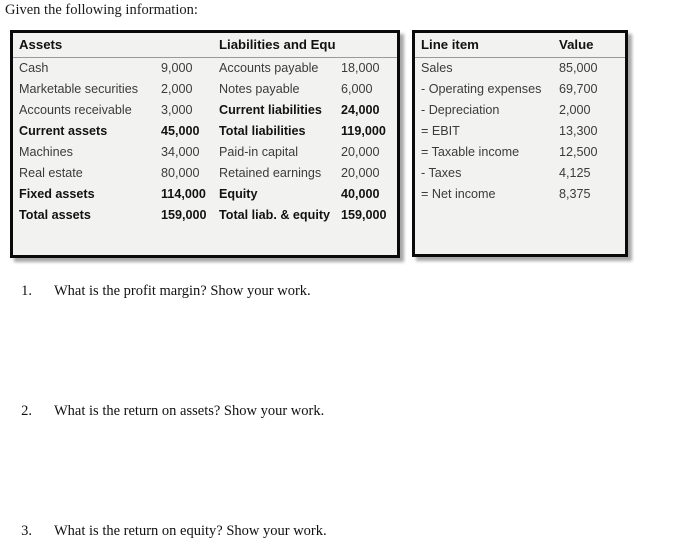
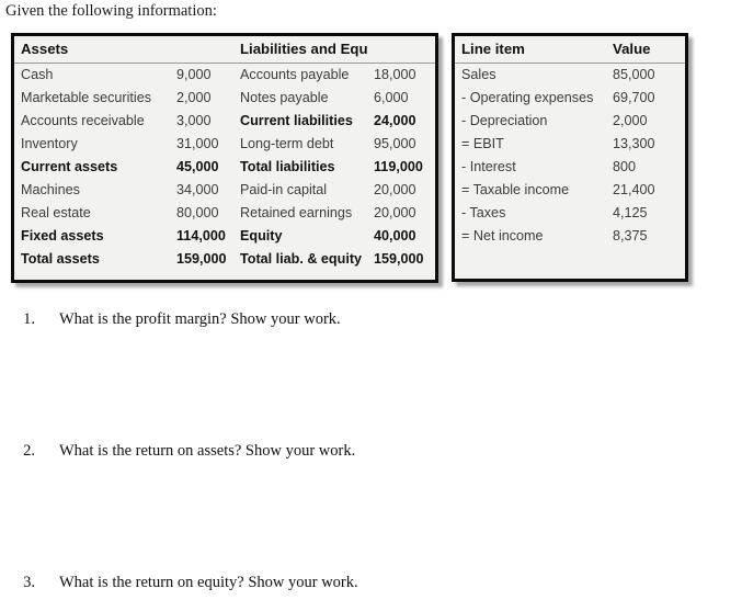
  Given the following information:
  Assets		Liabilities and Equ
  Cash	9,000	Accounts payable	18,000
  Marketable securities	2,000	Notes payable	6,000
  Accounts receivable	3,000	Current liabilities	24,000
+ Inventory	31,000	Long-term debt	95,000
  Current assets	45,000	Total liabilities	119,000
  Machines	34,000	Paid-in capital	20,000
  Real estate	80,000	Retained earnings	20,000
  Fixed assets	114,000	Equity	40,000
  Total assets	159,000	Total liab. & equity	159,000
  Line item	Value
  Sales	85,000
  - Operating expenses	69,700
  - Depreciation	2,000
  = EBIT	13,300
+ - Interest	800
- = Taxable income	12,500
+ = Taxable income	21,400
  - Taxes	4,125
  = Net income	8,375
  1.
  What is the profit margin? Show your work.
  2.
  What is the return on assets? Show your work.
  3.
  What is the return on equity? Show your work.
